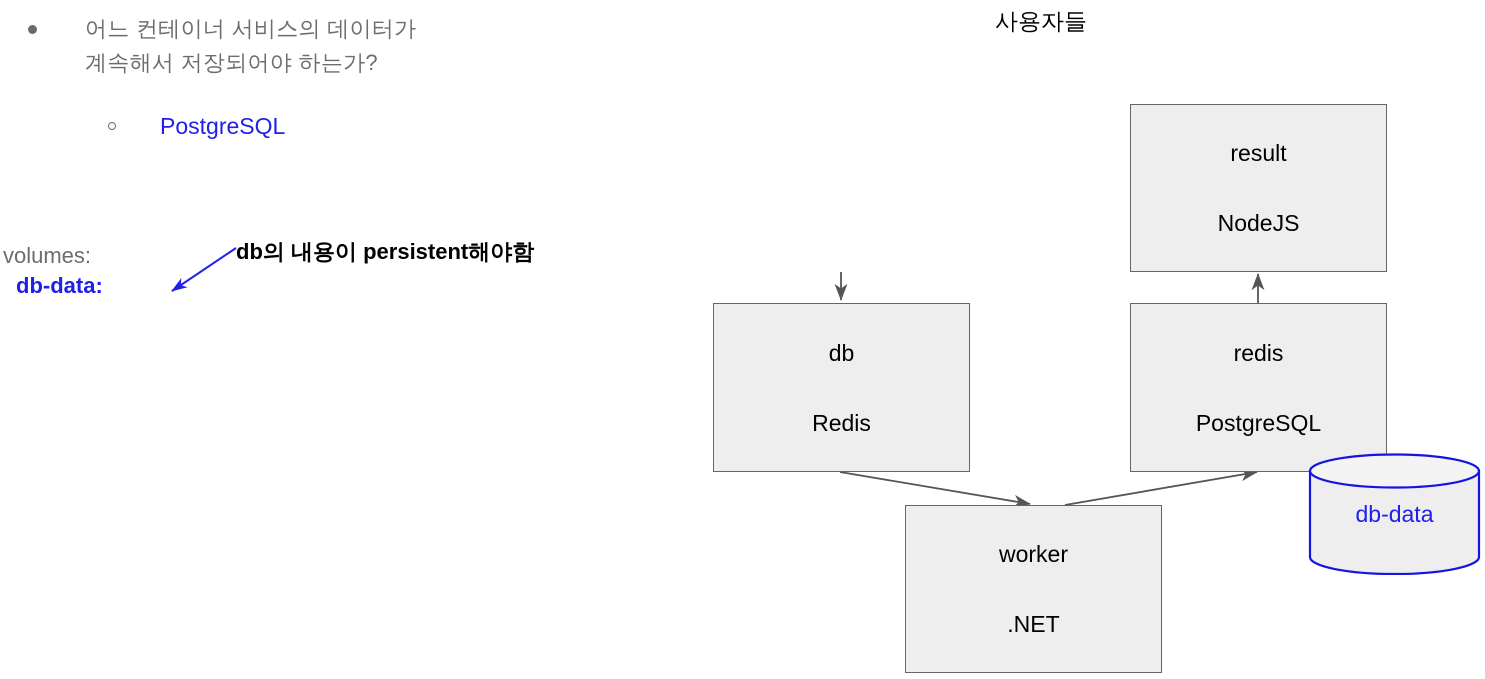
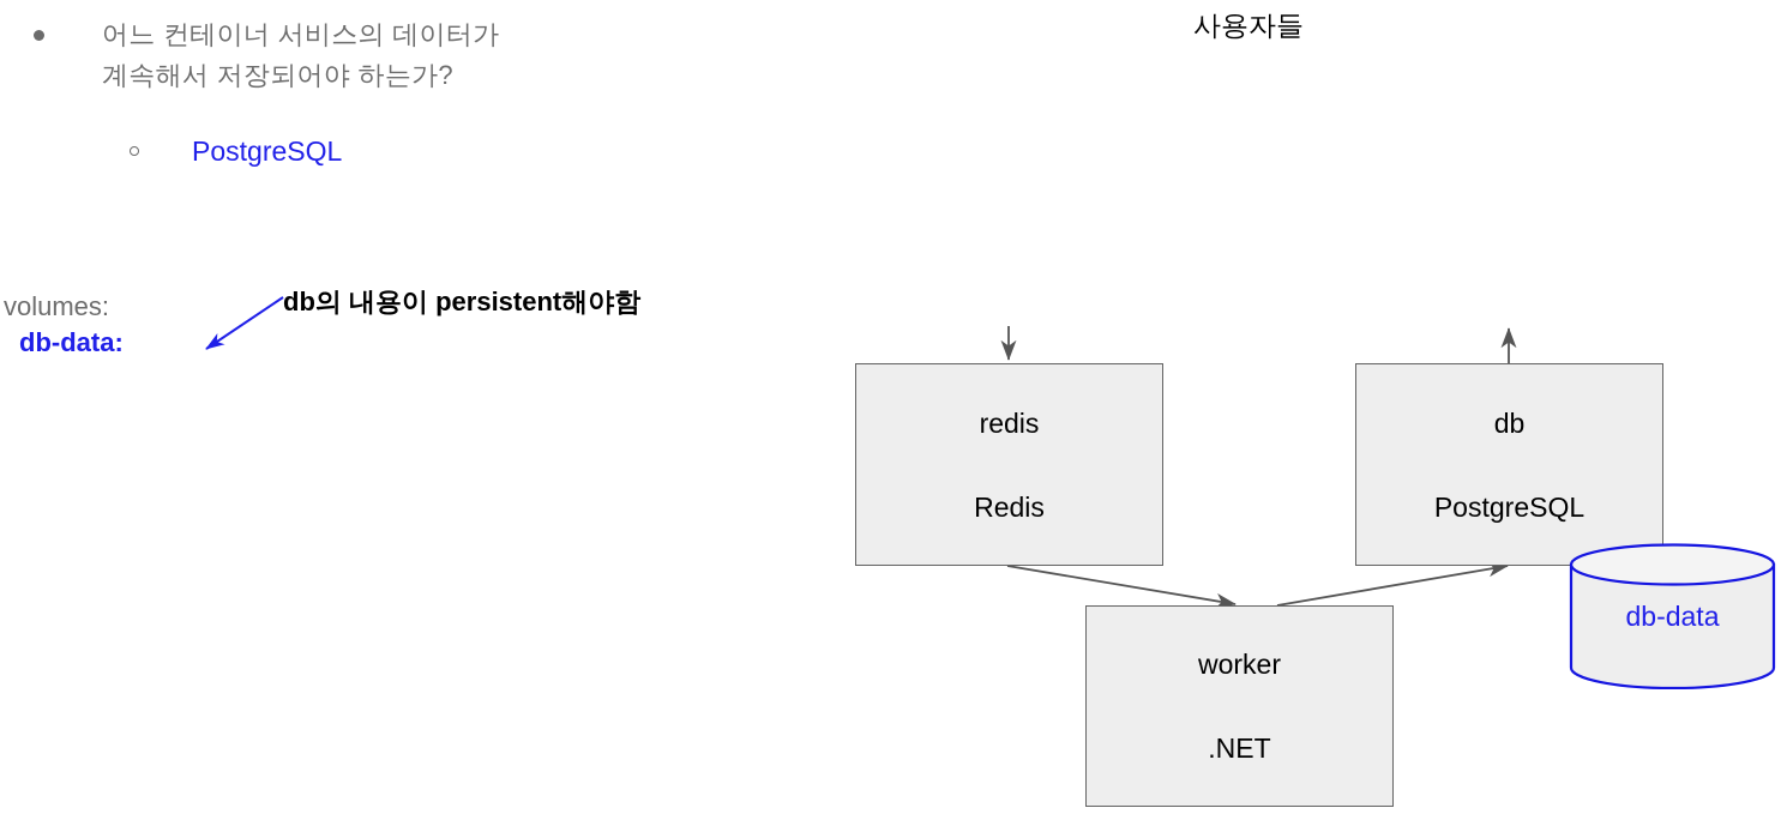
  어느 컨테이너 서비스의 데이터가
  계속해서 저장되어야 하는가?
  PostgreSQL
  volumes:
  db-data:
  db의 내용이 persistent해야함
  사용자들
- result
- NodeJS
- db
+ redis
  Redis
- redis
+ db
  PostgreSQL
  worker
  .NET
  db-data
